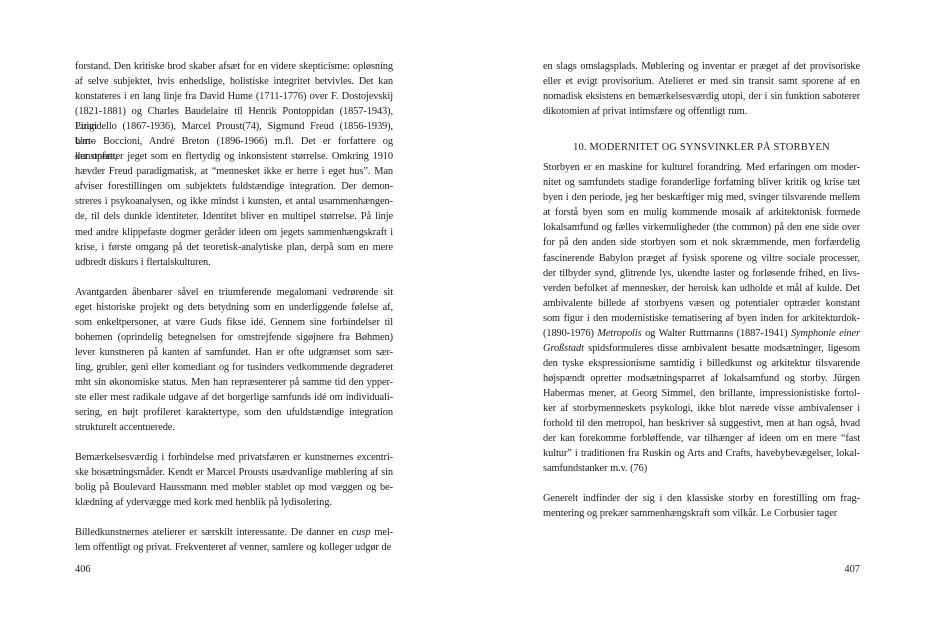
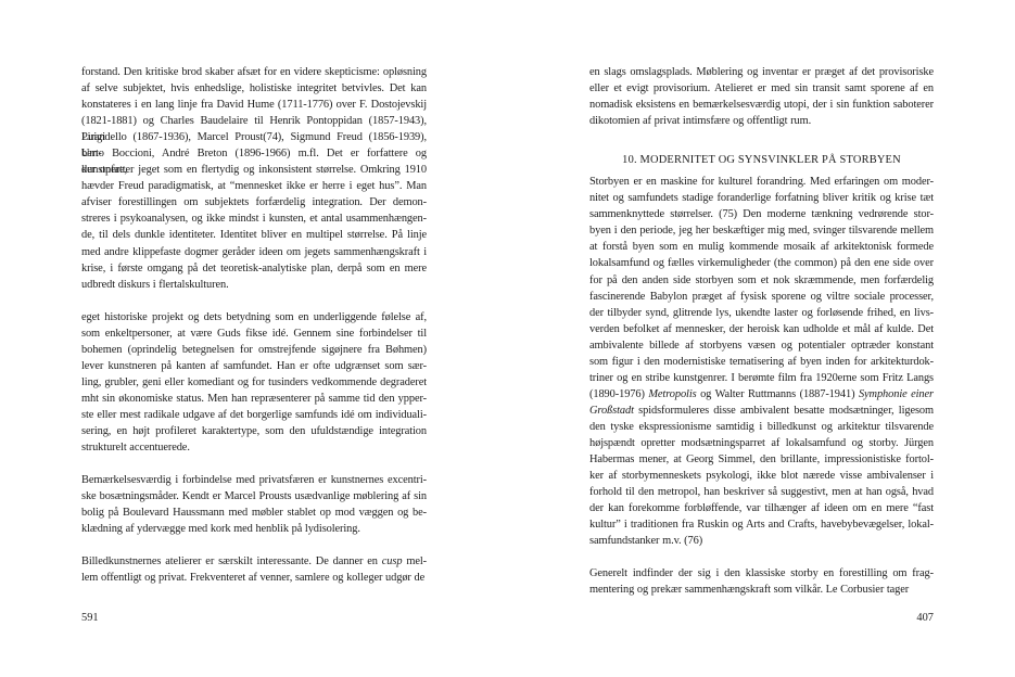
  forstand. Den kritiske brod skaber afsæt for en videre skepticisme: opløsning
  af selve subjektet, hvis enhedslige, holistiske integritet betvivles. Det kan
  konstateres i en lang linje fra David Hume (1711-1776) over F. Dostojevskij
  (1821-1881) og Charles Baudelaire til Henrik Pontoppidan (1857-1943), Luigi
  Pirandello (1867-1936), Marcel Proust(74), Sigmund Freud (1856-1939), Um-
  berto Boccioni, André Breton (1896-1966) m.fl. Det er forfattere og kunstnere,
  der opfatter jeget som en flertydig og inkonsistent størrelse. Omkring 1910
  hævder Freud paradigmatisk, at “mennesket ikke er herre i eget hus”. Man
- afviser forestillingen om subjektets fuldstændige integration. Der demon-
+ afviser forestillingen om subjektets forfærdelig integration. Der demon-
  streres i psykoanalysen, og ikke mindst i kunsten, et antal usammenhængen-
  de, til dels dunkle identiteter. Identitet bliver en multipel størrelse. På linje
  med andre klippefaste dogmer geråder ideen om jegets sammenhængskraft i
  krise, i første omgang på det teoretisk-analytiske plan, derpå som en mere
  udbredt diskurs i flertalskulturen.
- Avantgarden åbenbarer såvel en triumferende megalomani vedrørende sit
  eget historiske projekt og dets betydning som en underliggende følelse af,
  som enkeltpersoner, at være Guds fikse idé. Gennem sine forbindelser til
  bohemen (oprindelig betegnelsen for omstrejfende sigøjnere fra Bøhmen)
  lever kunstneren på kanten af samfundet. Han er ofte udgrænset som sær-
  ling, grubler, geni eller komediant og for tusinders vedkommende degraderet
  mht sin økonomiske status. Men han repræsenterer på samme tid den ypper-
  ste eller mest radikale udgave af det borgerlige samfunds idé om individuali-
  sering, en højt profileret karaktertype, som den ufuldstændige integration
  strukturelt accentuerede.
  Bemærkelsesværdig i forbindelse med privatsfæren er kunstnernes excentri-
  ske bosætningsmåder. Kendt er Marcel Prousts usædvanlige møblering af sin
  bolig på Boulevard Haussmann med møbler stablet op mod væggen og be-
  klædning af ydervægge med kork med henblik på lydisolering.
  Billedkunstnernes atelierer er særskilt interessante. De danner en cusp mel-
  lem offentligt og privat. Frekventeret af venner, samlere og kolleger udgør de
  en slags omslagsplads. Møblering og inventar er præget af det provisoriske
  eller et evigt provisorium. Atelieret er med sin transit samt sporene af en
  nomadisk eksistens en bemærkelsesværdig utopi, der i sin funktion saboterer
  dikotomien af privat intimsfære og offentligt rum.
  10. MODERNITET OG SYNSVINKLER PÅ STORBYEN
  Storbyen er en maskine for kulturel forandring. Med erfaringen om moder-
  nitet og samfundets stadige foranderlige forfatning bliver kritik og krise tæt
+ sammenknyttede størrelser. (75) Den moderne tænkning vedrørende stor-
  byen i den periode, jeg her beskæftiger mig med, svinger tilsvarende mellem
  at forstå byen som en mulig kommende mosaik af arkitektonisk formede
  lokalsamfund og fælles virkemuligheder (the common) på den ene side over
  for på den anden side storbyen som et nok skræmmende, men forfærdelig
  fascinerende Babylon præget af fysisk sporene og viltre sociale processer,
  der tilbyder synd, glitrende lys, ukendte laster og forløsende frihed, en livs-
  verden befolket af mennesker, der heroisk kan udholde et mål af kulde. Det
  ambivalente billede af storbyens væsen og potentialer optræder konstant
  som figur i den modernistiske tematisering af byen inden for arkitekturdok-
+ triner og en stribe kunstgenrer. I berømte film fra 1920erne som Fritz Langs
  (1890-1976) Metropolis og Walter Ruttmanns (1887-1941) Symphonie einer
  Großstadt spidsformuleres disse ambivalent besatte modsætninger, ligesom
  den tyske ekspressionisme samtidig i billedkunst og arkitektur tilsvarende
  højspændt opretter modsætningsparret af lokalsamfund og storby. Jürgen
  Habermas mener, at Georg Simmel, den brillante, impressionistiske fortol-
  ker af storbymenneskets psykologi, ikke blot nærede visse ambivalenser i
  forhold til den metropol, han beskriver så suggestivt, men at han også, hvad
  der kan forekomme forbløffende, var tilhænger af ideen om en mere “fast
  kultur” i traditionen fra Ruskin og Arts and Crafts, havebybevægelser, lokal-
  samfundstanker m.v. (76)
  Generelt indfinder der sig i den klassiske storby en forestilling om frag-
  mentering og prekær sammenhængskraft som vilkår. Le Corbusier tager
- 406
+ 591
  407
